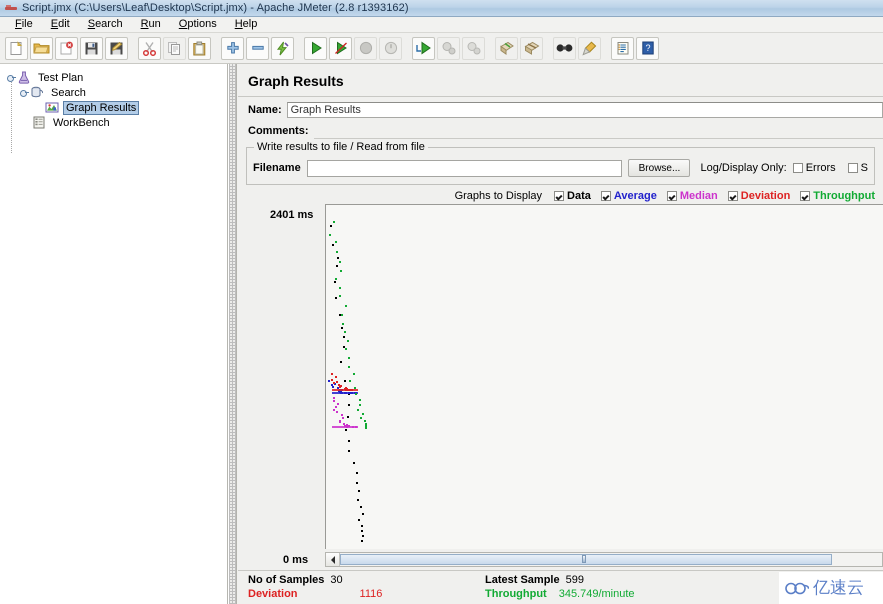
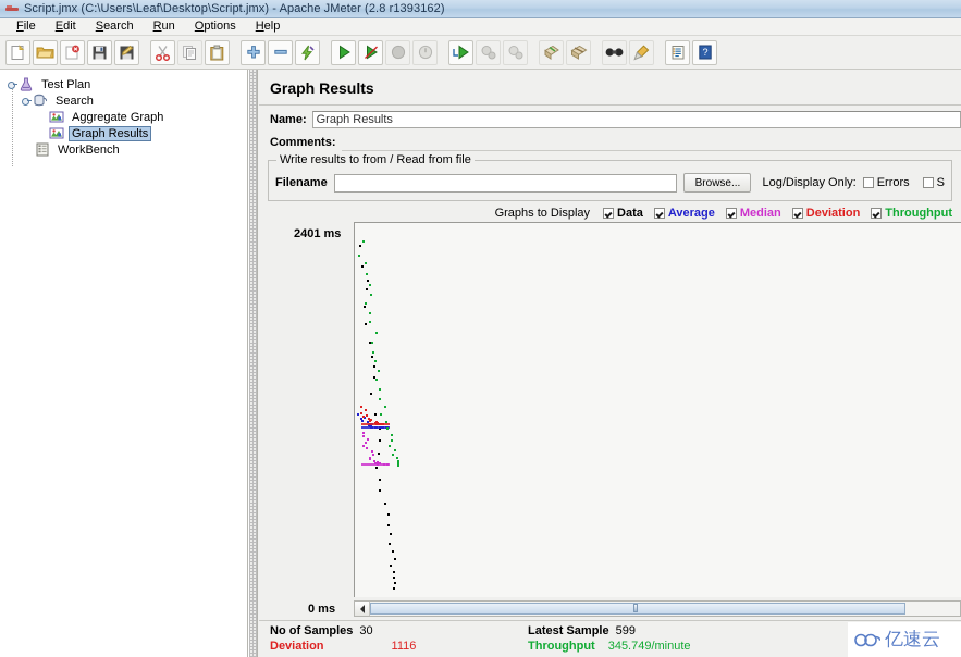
  Script.jmx (C:\Users\Leaf\Desktop\Script.jmx) - Apache JMeter (2.8 r1393162)
  File
  Edit
  Search
  Run
  Options
  Help
  ?
  Test Plan
  Search
+ Aggregate Graph
  Graph Results
  WorkBench
  Graph Results
  Name:
  Graph Results
  Comments:
- Write results to file / Read from file
+ Write results to from / Read from file
  Filename
  Browse...
  Log/Display Only:
  Errors
  S
  Graphs to Display
  Data
  Average
  Median
  Deviation
  Throughput
  2401 ms
  0 ms
  No of Samples
  30
  Latest Sample
  599
  Deviation
  1116
  Throughput
  345.749/minute
  亿速云
